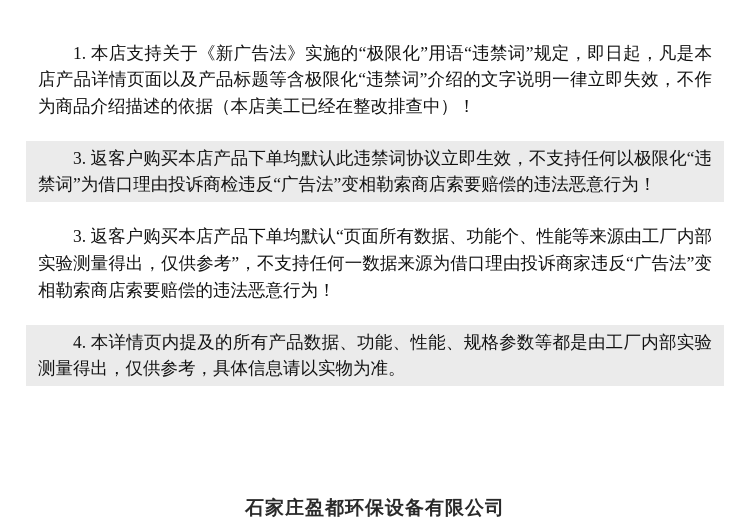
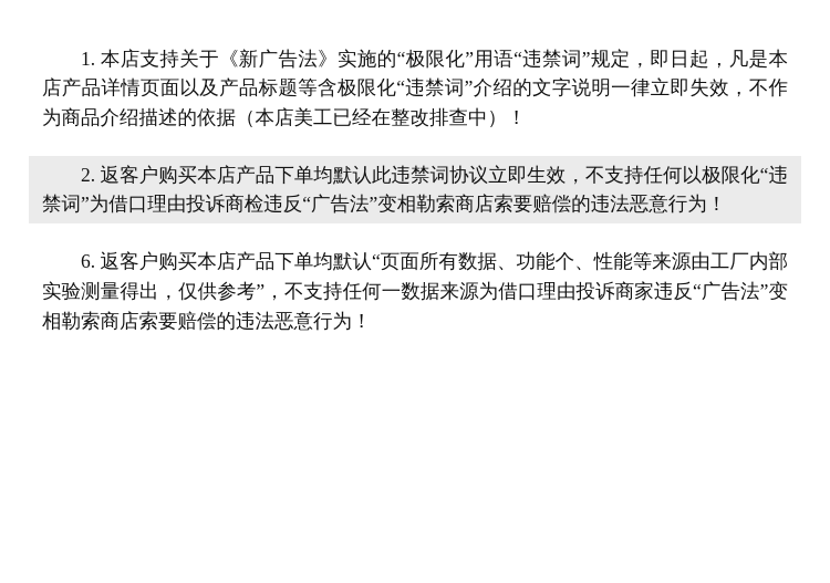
  1. 本店支持关于《新广告法》实施的“极限化”用语“违禁词”规定，即日起，凡是本店产品详情页面以及产品标题等含极限化“违禁词”介绍的文字说明一律立即失效，不作为商品介绍描述的依据（本店美工已经在整改排查中）！
- 3. 返客户购买本店产品下单均默认此违禁词协议立即生效，不支持任何以极限化“违禁词”为借口理由投诉商检违反“广告法”变相勒索商店索要赔偿的违法恶意行为！
+ 2. 返客户购买本店产品下单均默认此违禁词协议立即生效，不支持任何以极限化“违禁词”为借口理由投诉商检违反“广告法”变相勒索商店索要赔偿的违法恶意行为！
- 3. 返客户购买本店产品下单均默认“页面所有数据、功能个、性能等来源由工厂内部实验测量得出，仅供参考”，不支持任何一数据来源为借口理由投诉商家违反“广告法”变相勒索商店索要赔偿的违法恶意行为！
+ 6. 返客户购买本店产品下单均默认“页面所有数据、功能个、性能等来源由工厂内部实验测量得出，仅供参考”，不支持任何一数据来源为借口理由投诉商家违反“广告法”变相勒索商店索要赔偿的违法恶意行为！
- 4. 本详情页内提及的所有产品数据、功能、性能、规格参数等都是由工厂内部实验测量得出，仅供参考，具体信息请以实物为准。
- 石家庄盈都环保设备有限公司
